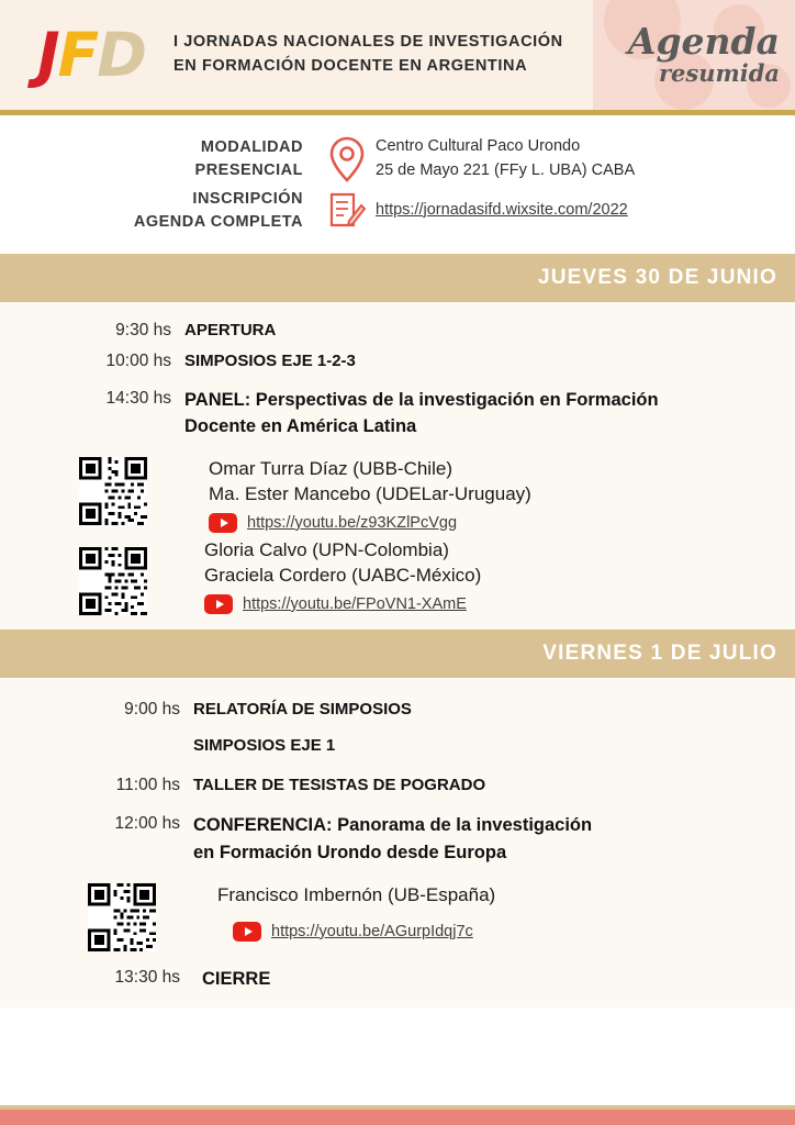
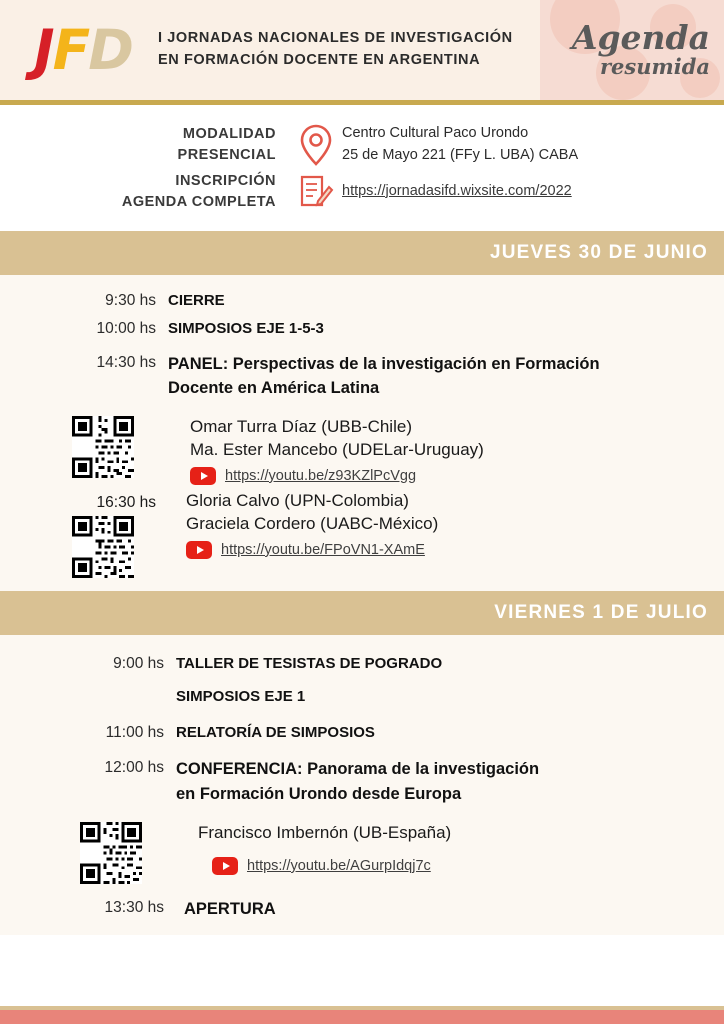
  JFD
  I JORNADAS NACIONALES DE INVESTIGACIÓN
  EN FORMACIÓN DOCENTE EN ARGENTINA
  Agenda
  resumida
  MODALIDAD
  PRESENCIAL
  Centro Cultural Paco Urondo
  25 de Mayo 221 (FFy L. UBA) CABA
  INSCRIPCIÓN
  AGENDA COMPLETA
  https://jornadasifd.wixsite.com/2022
  JUEVES 30 DE JUNIO
  9:30 hs
- APERTURA
+ CIERRE
  10:00 hs
- SIMPOSIOS EJE 1-2-3
+ SIMPOSIOS EJE 1-5-3
  14:30 hs
  PANEL: Perspectivas de la investigación en Formación
  Docente en América Latina
  Omar Turra Díaz (UBB-Chile)
  Ma. Ester Mancebo (UDELar-Uruguay)
  https://youtu.be/z93KZlPcVgg
+ 16:30 hs
  Gloria Calvo (UPN-Colombia)
  Graciela Cordero (UABC-México)
  https://youtu.be/FPoVN1-XAmE
  VIERNES 1 DE JULIO
  9:00 hs
- RELATORÍA DE SIMPOSIOS
+ TALLER DE TESISTAS DE POGRADO
  SIMPOSIOS EJE 1
  11:00 hs
- TALLER DE TESISTAS DE POGRADO
+ RELATORÍA DE SIMPOSIOS
  12:00 hs
  CONFERENCIA: Panorama de la investigación
  en Formación Urondo desde Europa
  Francisco Imbernón (UB-España)
  https://youtu.be/AGurpIdqj7c
  13:30 hs
- CIERRE
+ APERTURA
